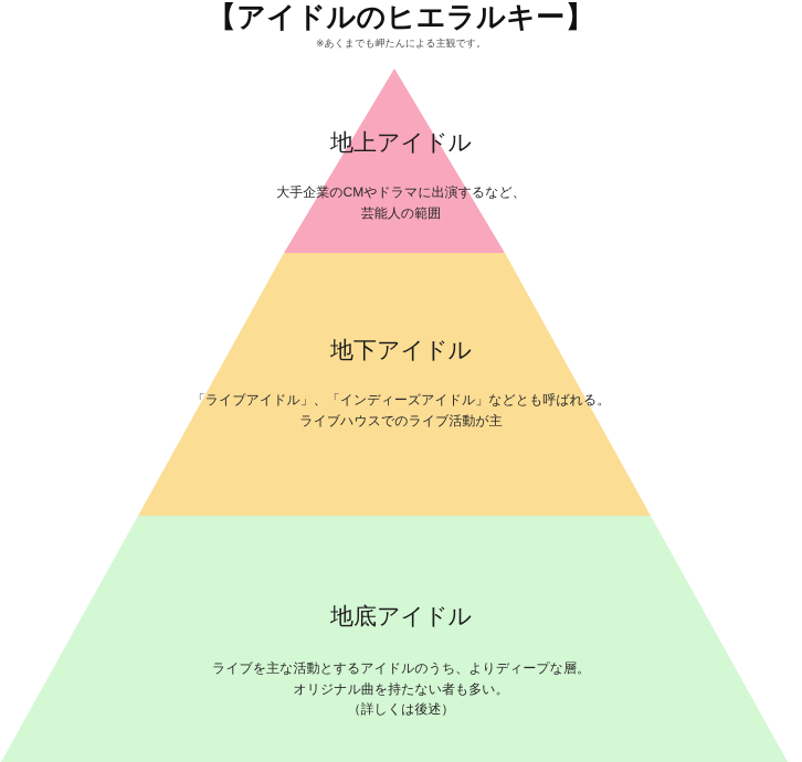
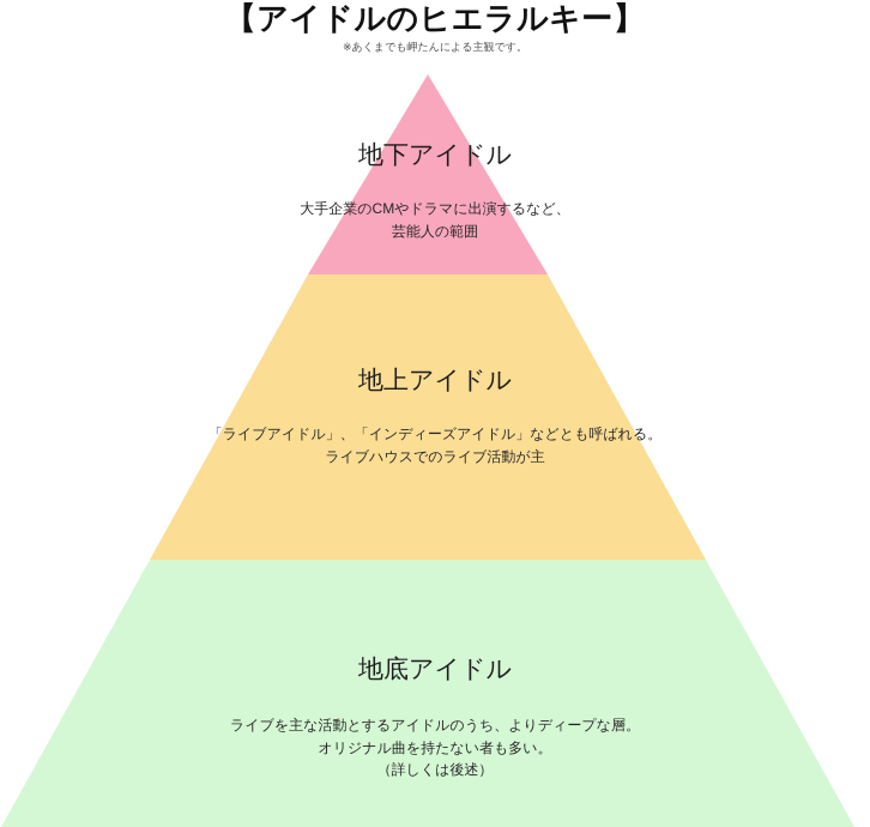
  【アイドルのヒエラルキー】
  ※あくまでも岬たんによる主観です。
- 地上アイドル
+ 地下アイドル
  大手企業のCMやドラマに出演するなど、
  芸能人の範囲
- 地下アイドル
+ 地上アイドル
  「ライブアイドル」、「インディーズアイドル」などとも呼ばれる。
  ライブハウスでのライブ活動が主
  地底アイドル
  ライブを主な活動とするアイドルのうち、よりディープな層。
  オリジナル曲を持たない者も多い。
  （詳しくは後述）
